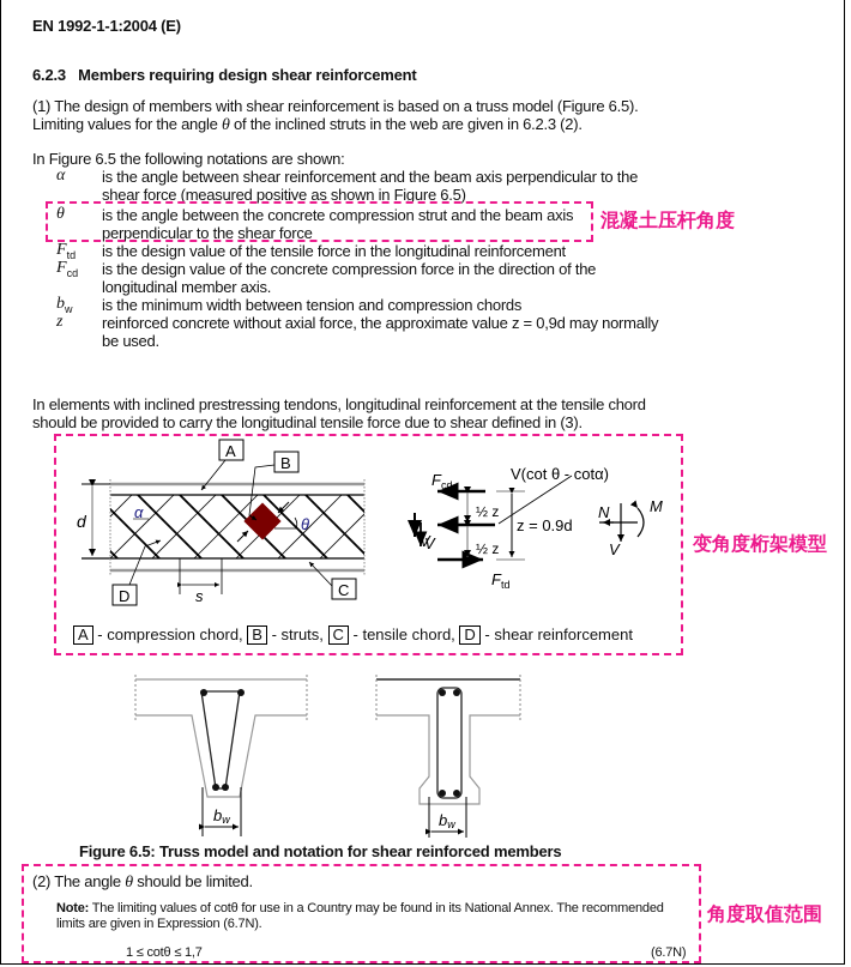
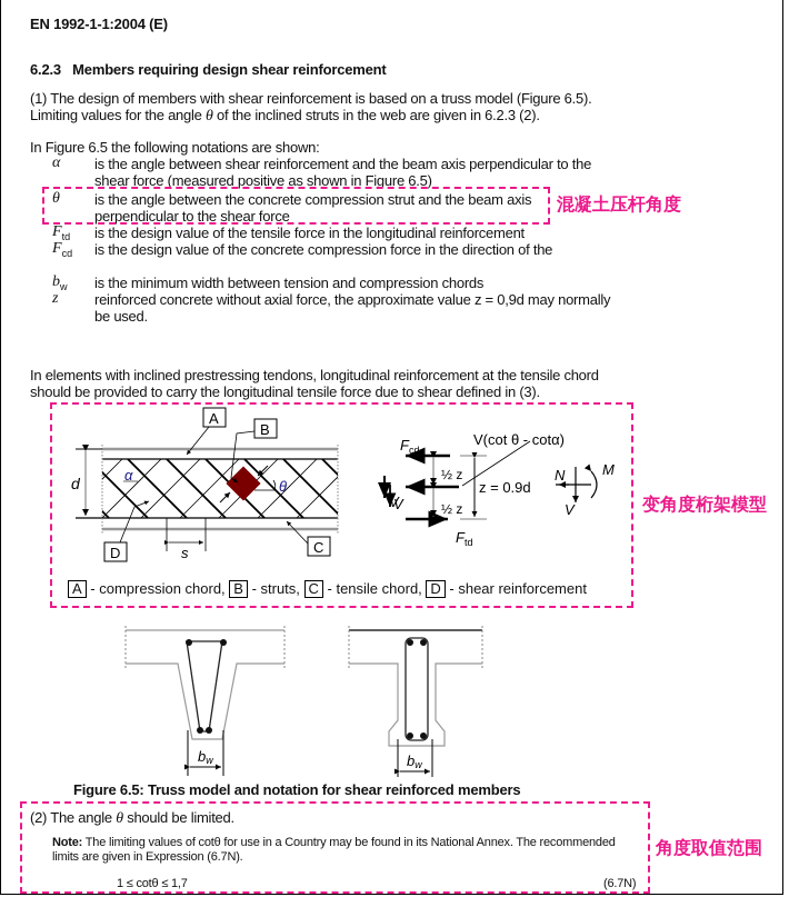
  EN 1992-1-1:2004 (E)
  6.2.3 Members requiring design shear reinforcement
  (1) The design of members with shear reinforcement is based on a truss model (Figure 6.5).
  Limiting values for the angle θ of the inclined struts in the web are given in 6.2.3 (2).
  In Figure 6.5 the following notations are shown:
  α
  is the angle between shear reinforcement and the beam axis perpendicular to the
  shear force (measured positive as shown in Figure 6.5)
  θ
  is the angle between the concrete compression strut and the beam axis
  perpendicular to the shear force
  Ftd
  is the design value of the tensile force in the longitudinal reinforcement
  Fcd
  is the design value of the concrete compression force in the direction of the
- longitudinal member axis.
  bw
  is the minimum width between tension and compression chords
  z
  reinforced concrete without axial force, the approximate value z = 0,9d may normally
  be used.
  混凝土压杆角度
  In elements with inclined prestressing tendons, longitudinal reinforcement at the tensile chord
  should be provided to carry the longitudinal tensile force due to shear defined in (3).
  变角度桁架模型
  d
  θ
  α
  V
  A
  B
  C
  D
  s
  Fcd
  Ftd
  V(cot θ - cotα)
  ½ z
  ½ z
  z = 0.9d
  V
  N
  M
  V
  A - compression chord, B - struts, C - tensile chord, D - shear reinforcement
  bw
  bw
  Figure 6.5: Truss model and notation for shear reinforced members
  角度取值范围
  (2) The angle θ should be limited.
  Note: The limiting values of cotθ for use in a Country may be found in its National Annex. The recommended
  limits are given in Expression (6.7N).
  1 ≤ cotθ ≤ 1,7
  (6.7N)
